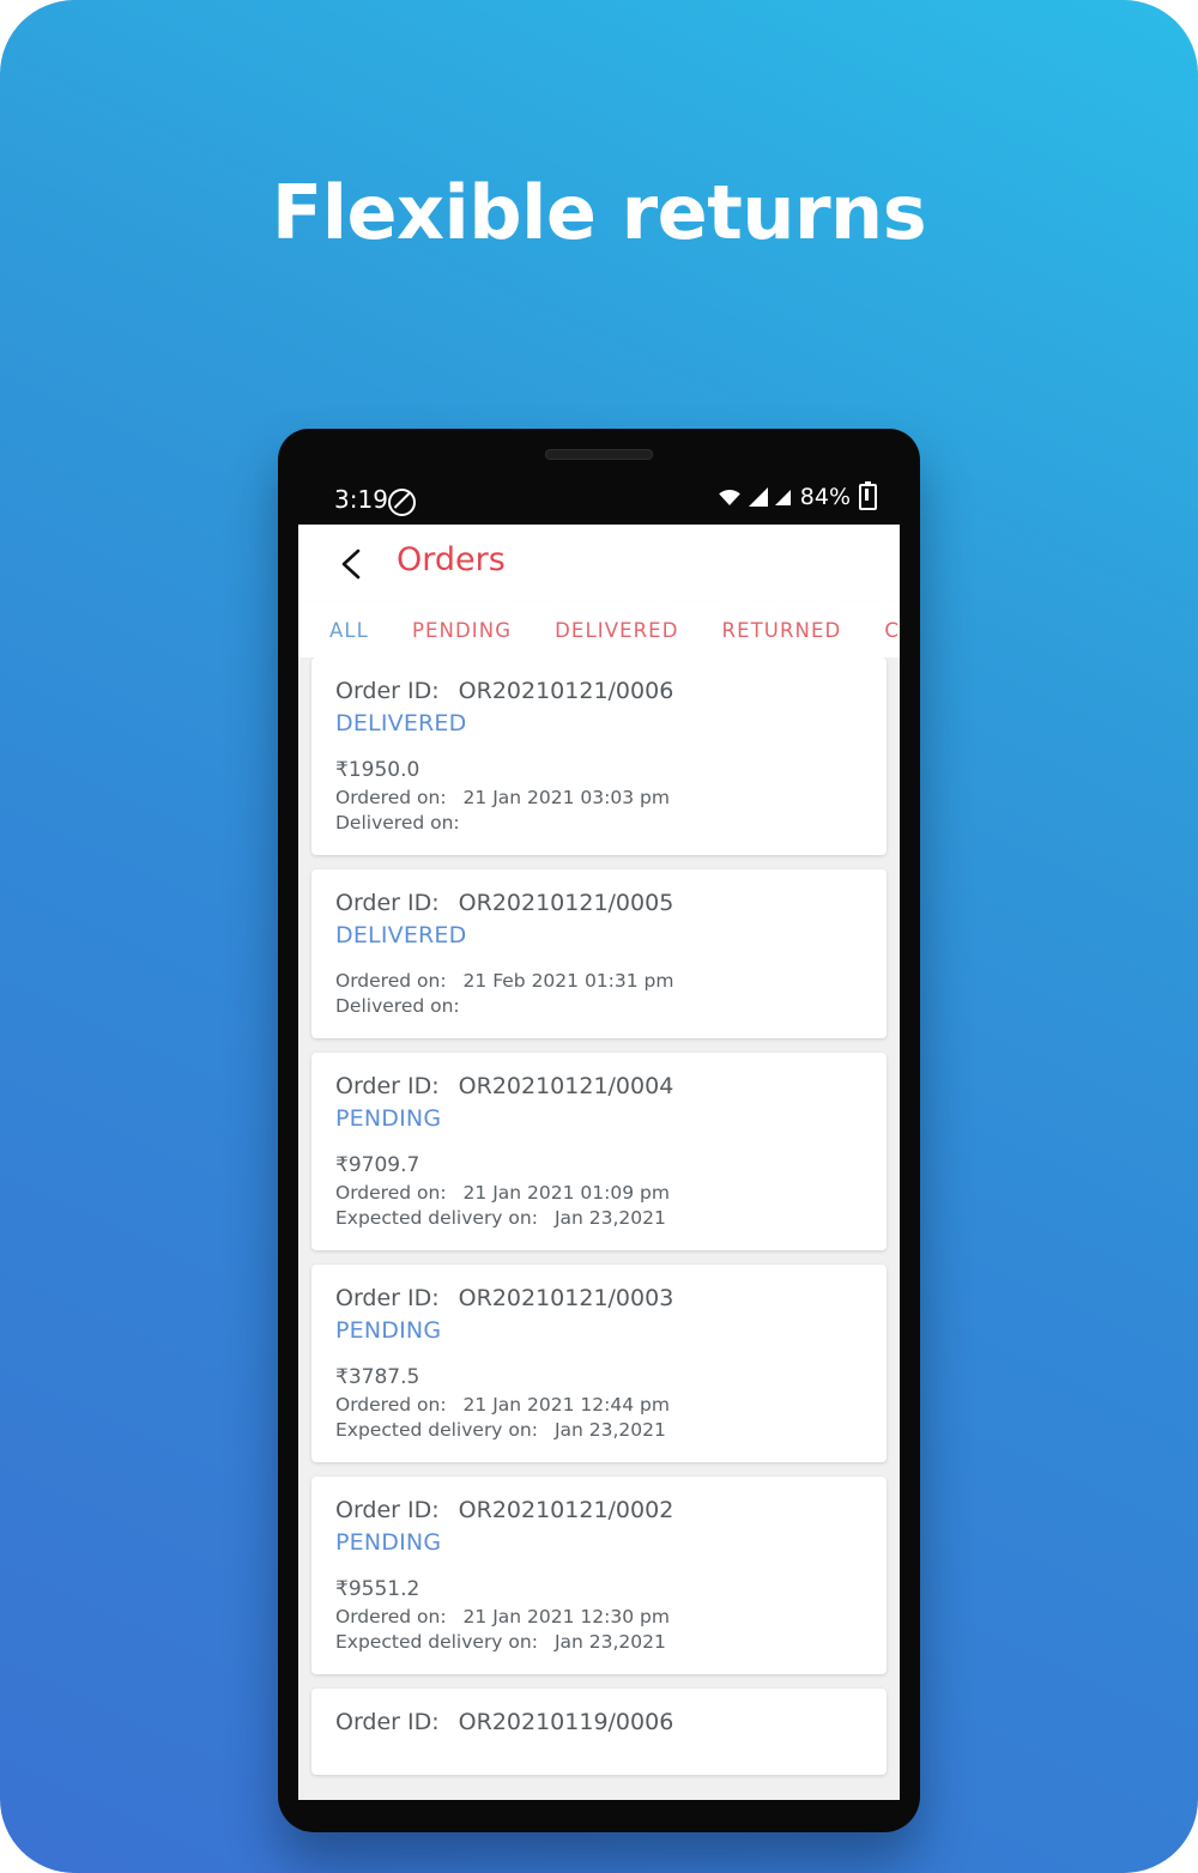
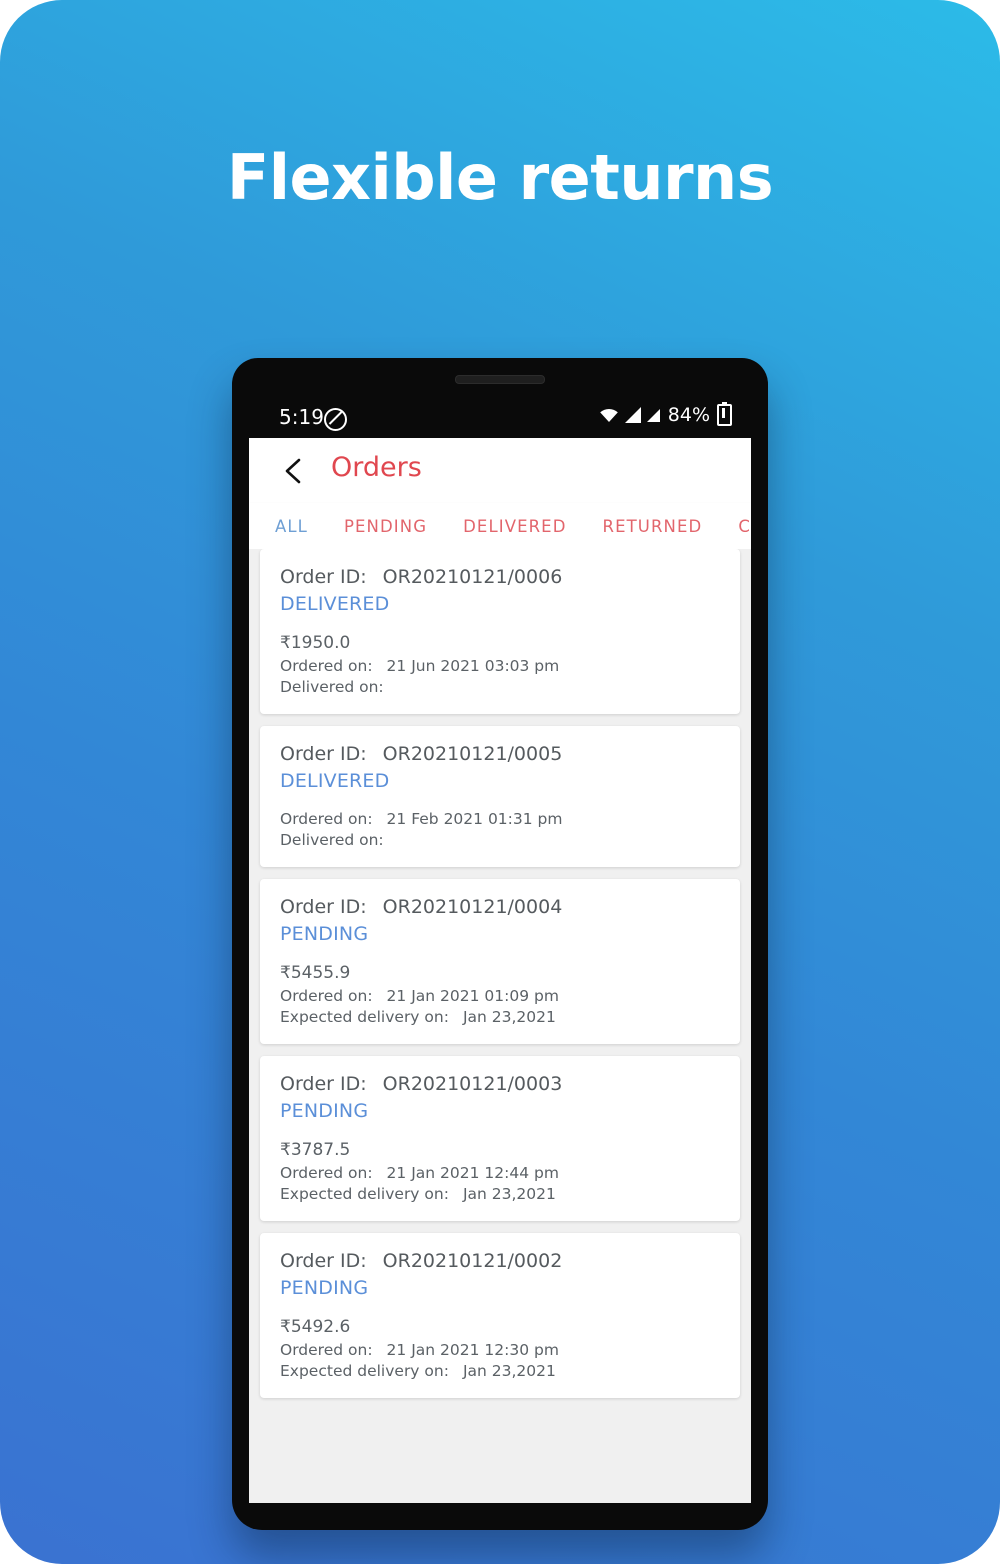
  Flexible returns
- 3:19
+ 5:19
  84%
  Orders
  ALL
  PENDING
  DELIVERED
  RETURNED
  Order ID: OR20210121/0006
  DELIVERED
  ₹1950.0
- Ordered on: 21 Jan 2021 03:03 pm
+ Ordered on: 21 Jun 2021 03:03 pm
  Delivered on:
  Order ID: OR20210121/0005
  DELIVERED
  Ordered on: 21 Feb 2021 01:31 pm
  Delivered on:
  Order ID: OR20210121/0004
  PENDING
- ₹9709.7
+ ₹5455.9
  Ordered on: 21 Jan 2021 01:09 pm
  Expected delivery on: Jan 23,2021
  Order ID: OR20210121/0003
  PENDING
  ₹3787.5
  Ordered on: 21 Jan 2021 12:44 pm
  Expected delivery on: Jan 23,2021
  Order ID: OR20210121/0002
  PENDING
- ₹9551.2
+ ₹5492.6
  Ordered on: 21 Jan 2021 12:30 pm
  Expected delivery on: Jan 23,2021
- Order ID: OR20210119/0006
